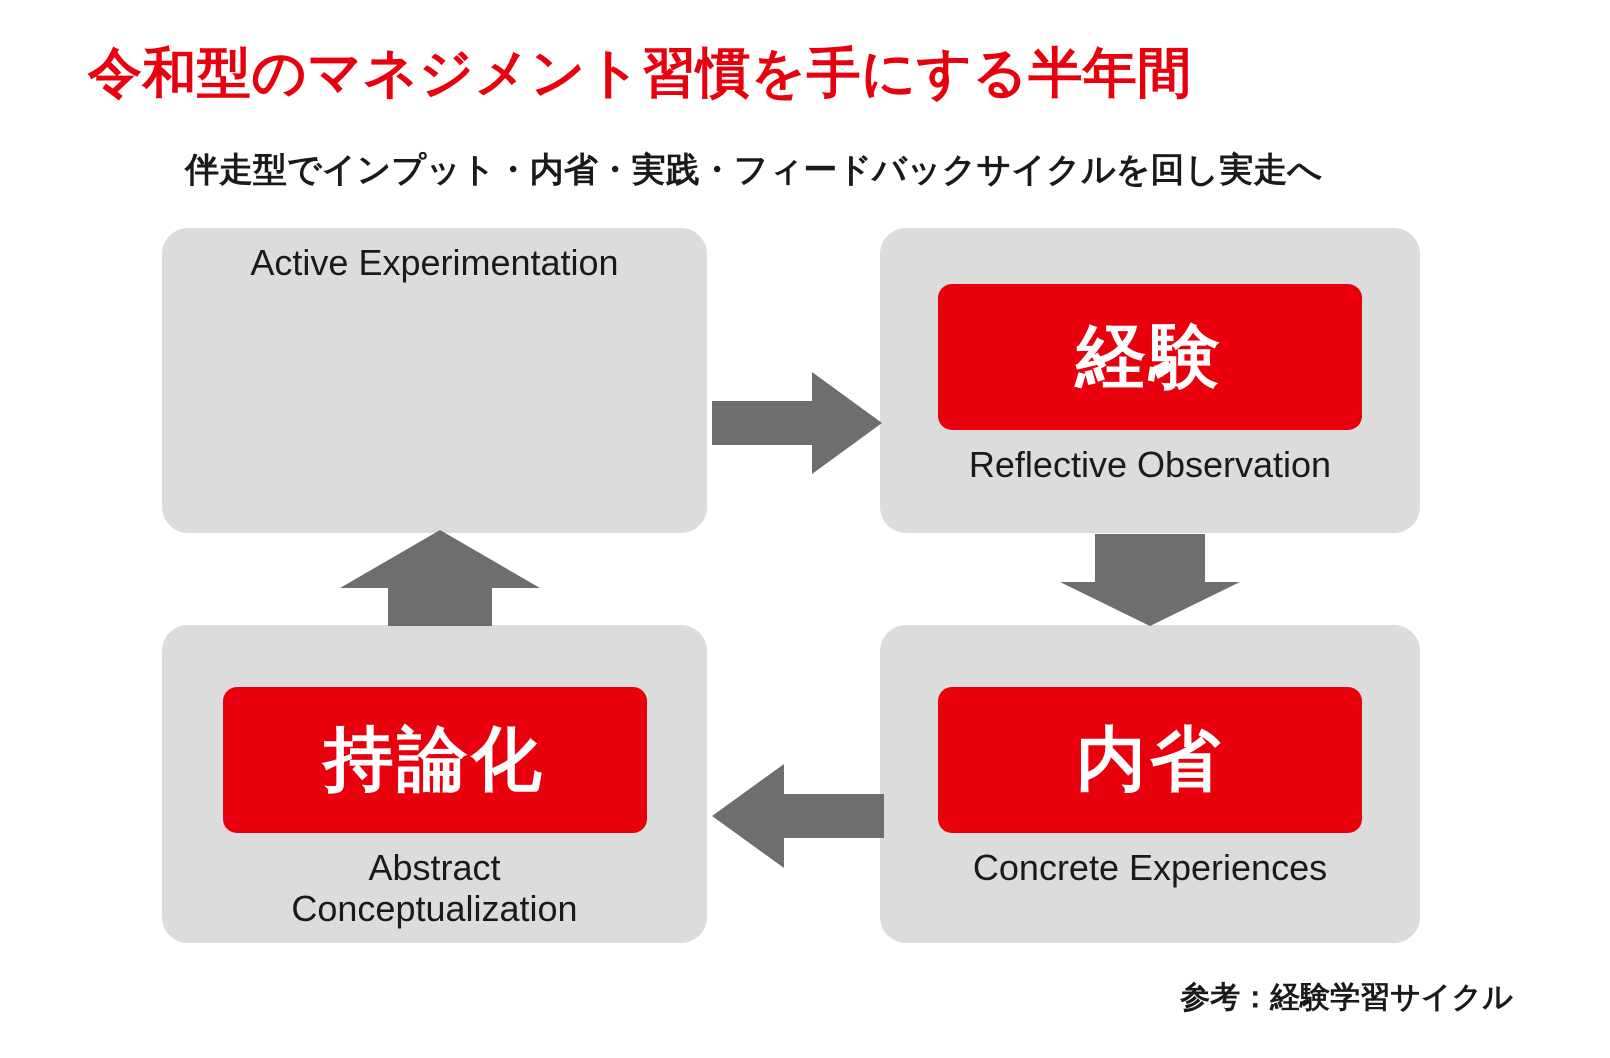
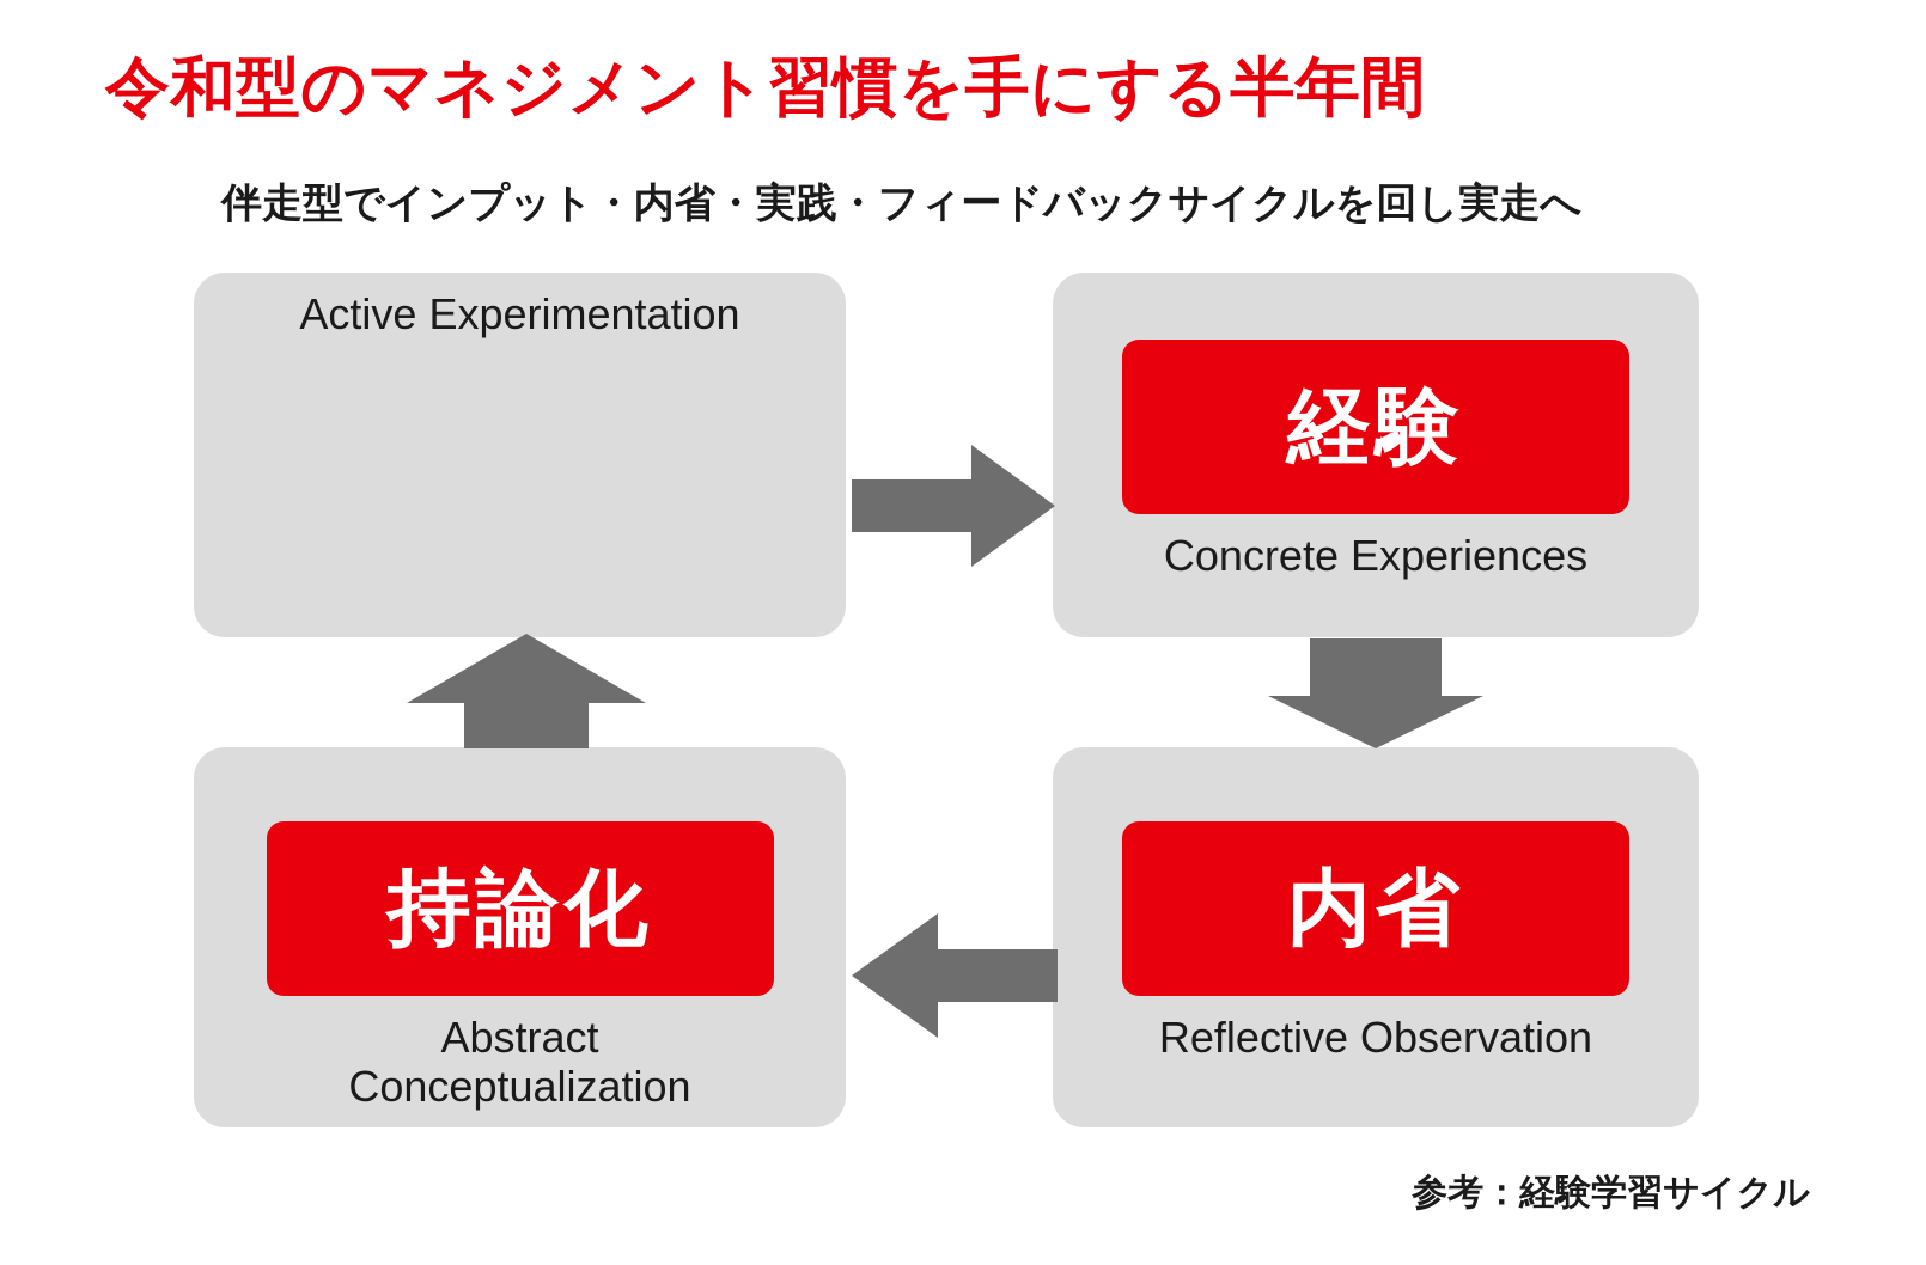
  令和型のマネジメント習慣を手にする半年間
  伴走型でインプット・内省・実践・フィードバックサイクルを回し実走へ
  Active Experimentation
  経験
- Reflective Observation
+ Concrete Experiences
  内省
- Concrete Experiences
+ Reflective Observation
  持論化
  Abstract
  Conceptualization
  参考：経験学習サイクル
